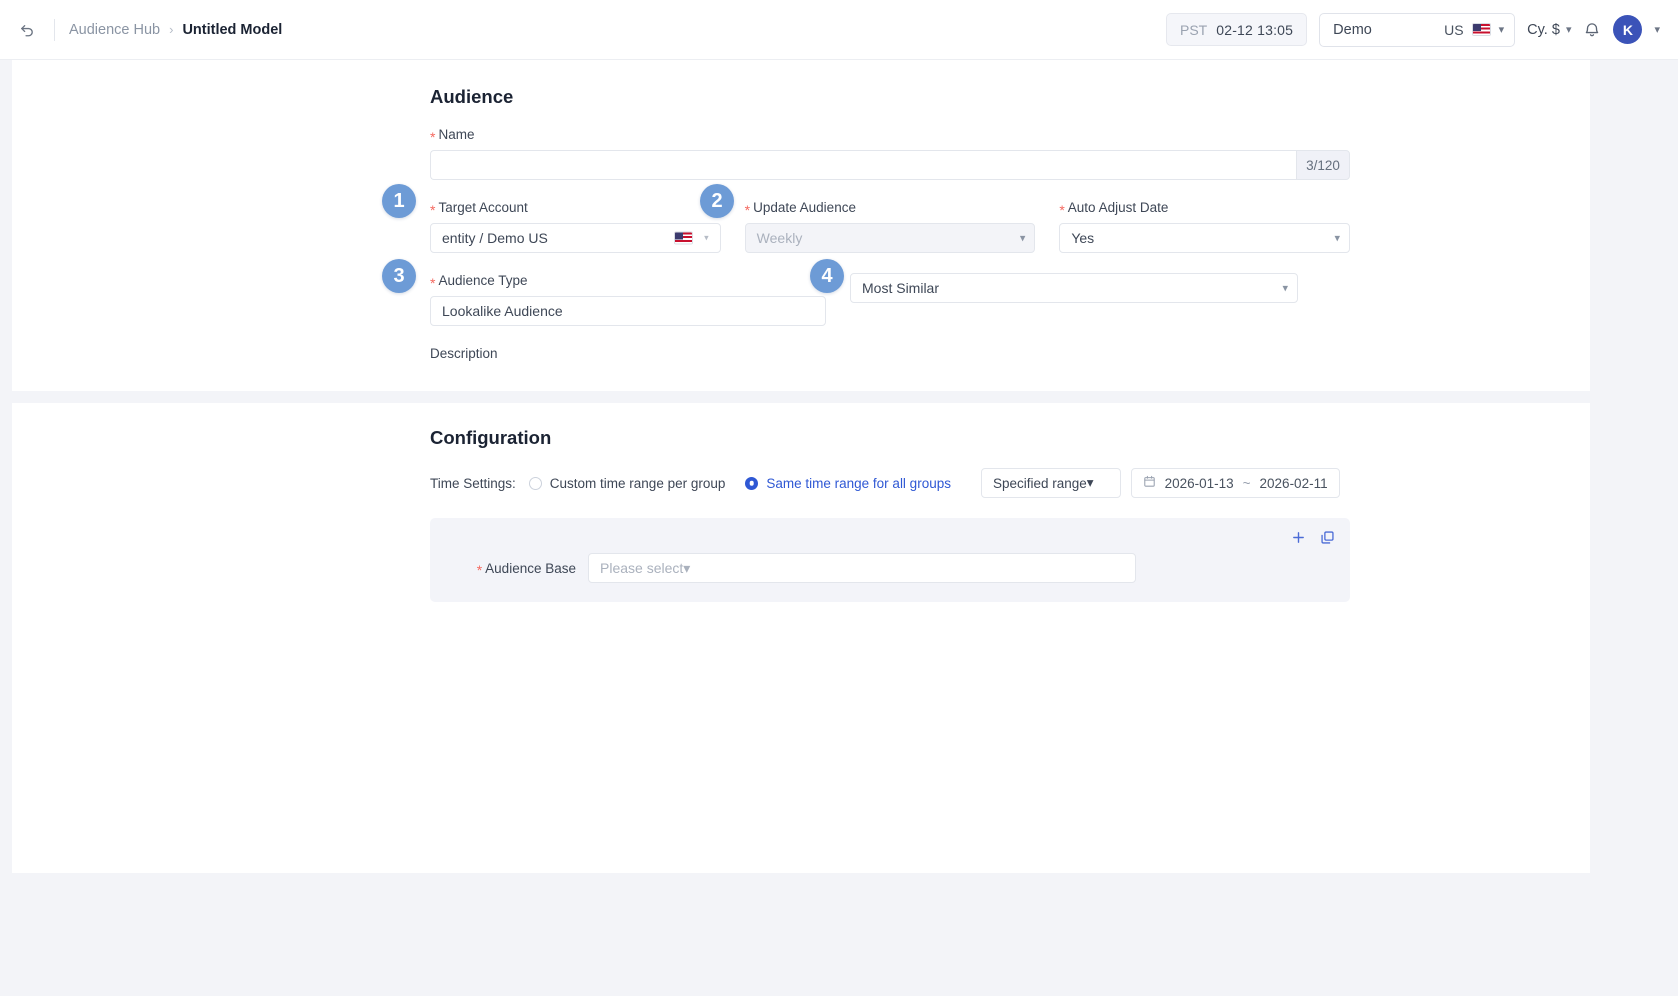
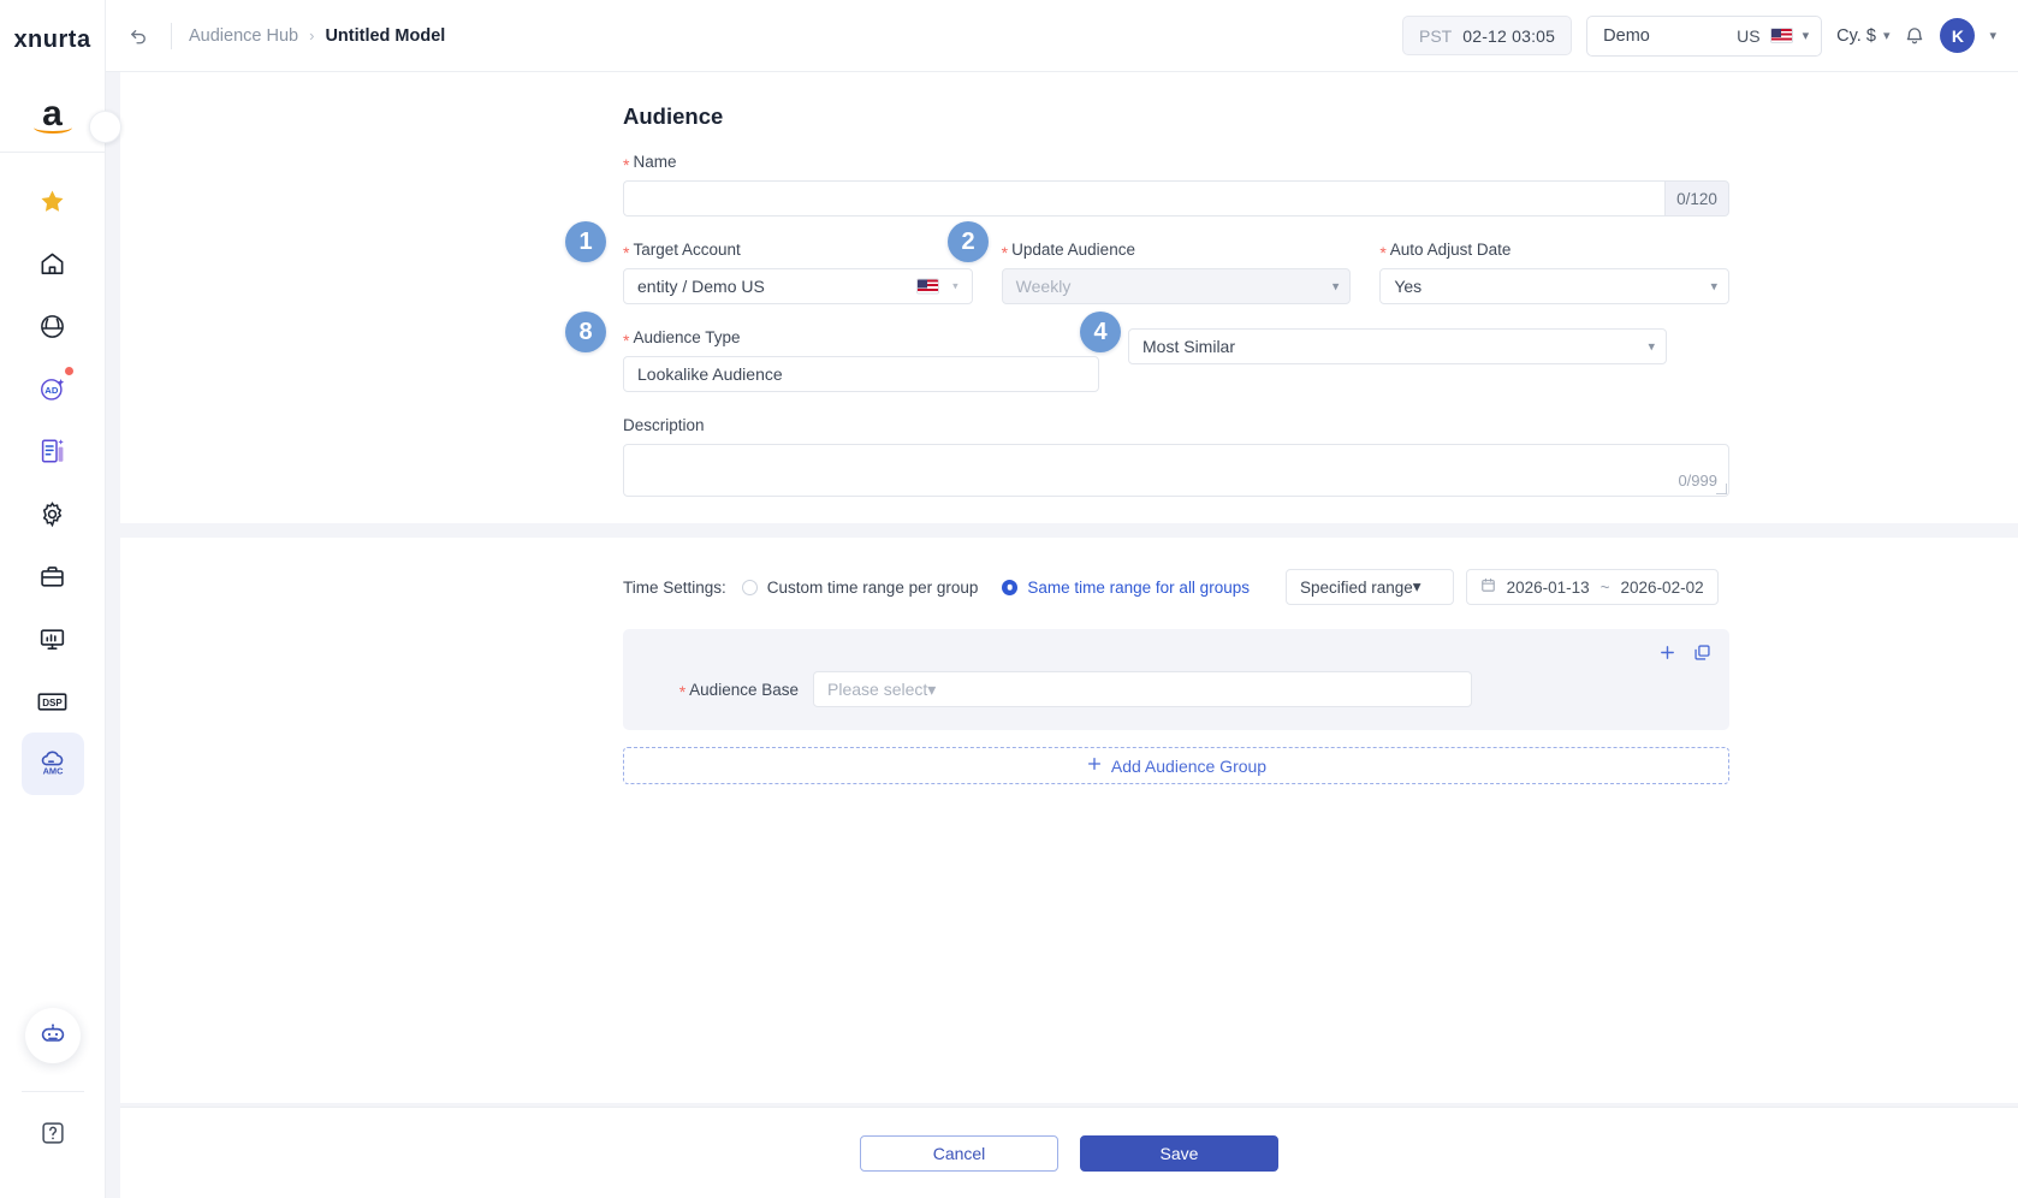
+ xnurta
+ a
+ AD
+ DSP
+ AMC
  Audience Hub
  ›
  Untitled Model
  PST
- 02-12 13:05
+ 02-12 03:05
  Demo
  US
  ▾
  Cy. $
  ▾
  K
  ▾
  Audience
  *
  Name
- 3/120
+ 0/120
  *
  Target Account
  entity / Demo US
  ▾
  *
  Update Audience
  Weekly
  ▾
  *
  Auto Adjust Date
  Yes
  ▾
  *
  Audience Type
  Lookalike Audience
  Most Similar
  ▾
  Description
+ 0/999
  1
  2
- 3
+ 8
  4
- Configuration
  Time Settings:
  Custom time range per group
  Same time range for all groups
  Specified range
  ▾
  2026-01-13
  ~
- 2026-02-11
+ 2026-02-02
  *
  Audience Base
  Please select
  ▾
+ Add Audience Group
+ Cancel
+ Save
